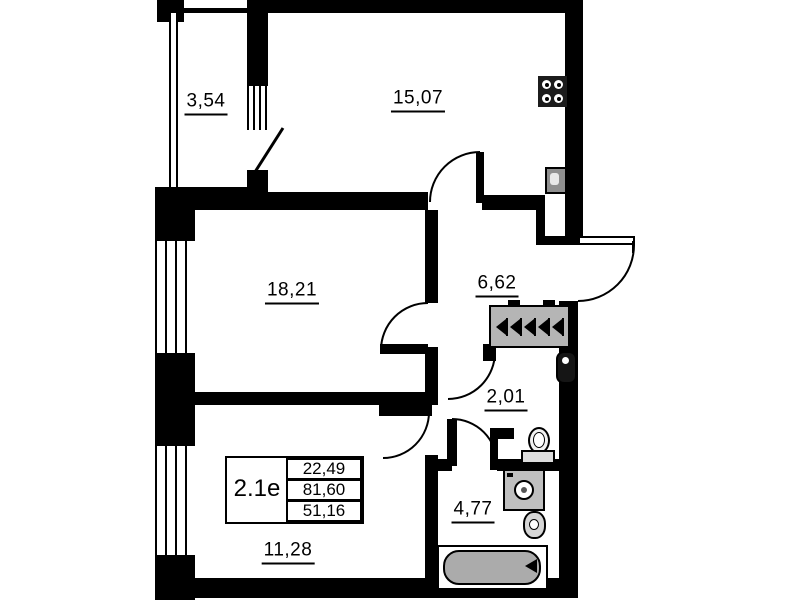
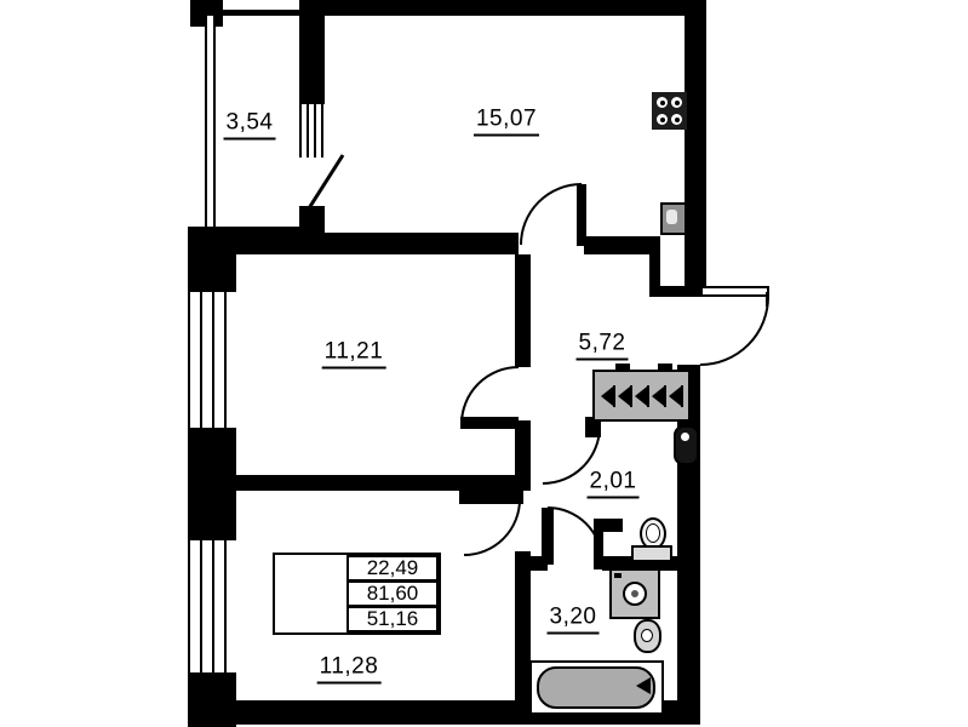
  3,54
  15,07
- 18,21
+ 11,21
- 6,62
+ 5,72
  2,01
- 4,77
+ 3,20
  11,28
- 2.1е
  22,49
  81,60
  51,16
